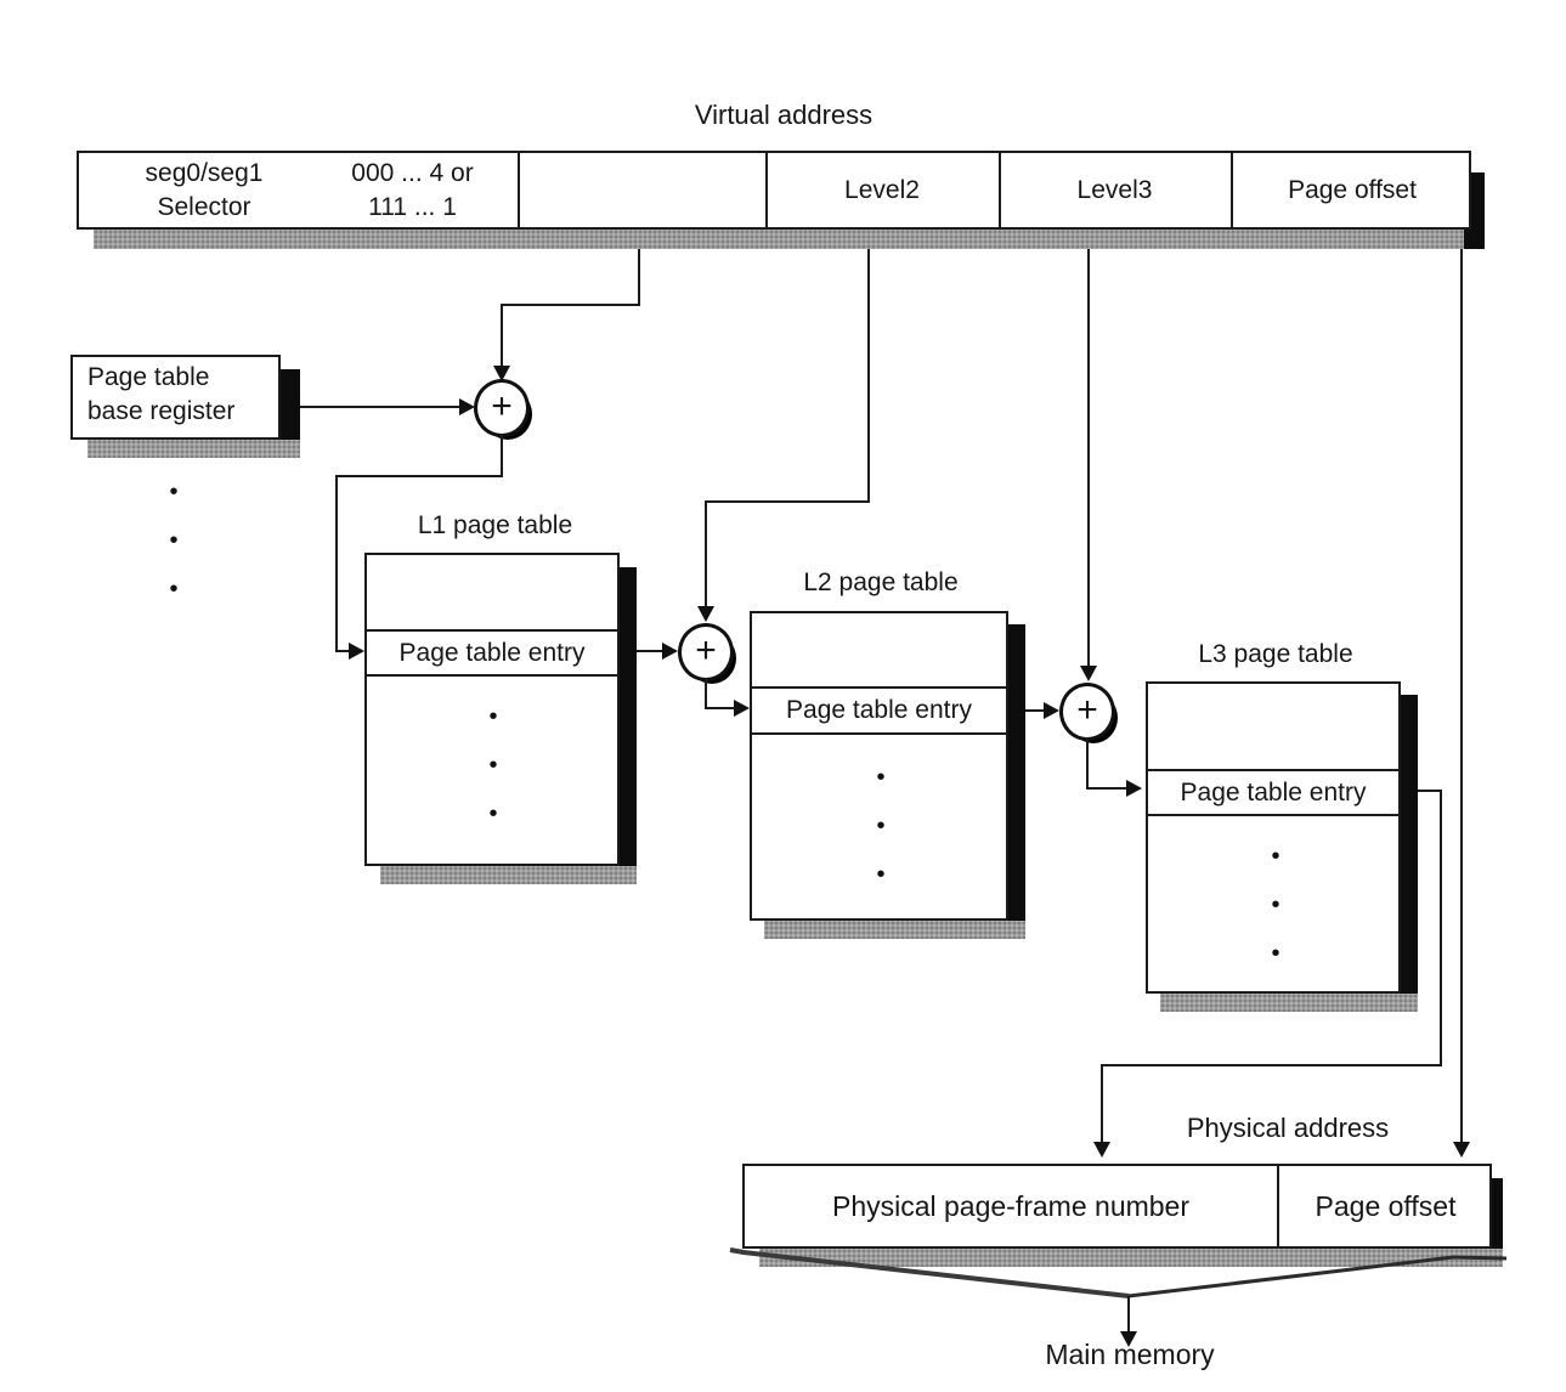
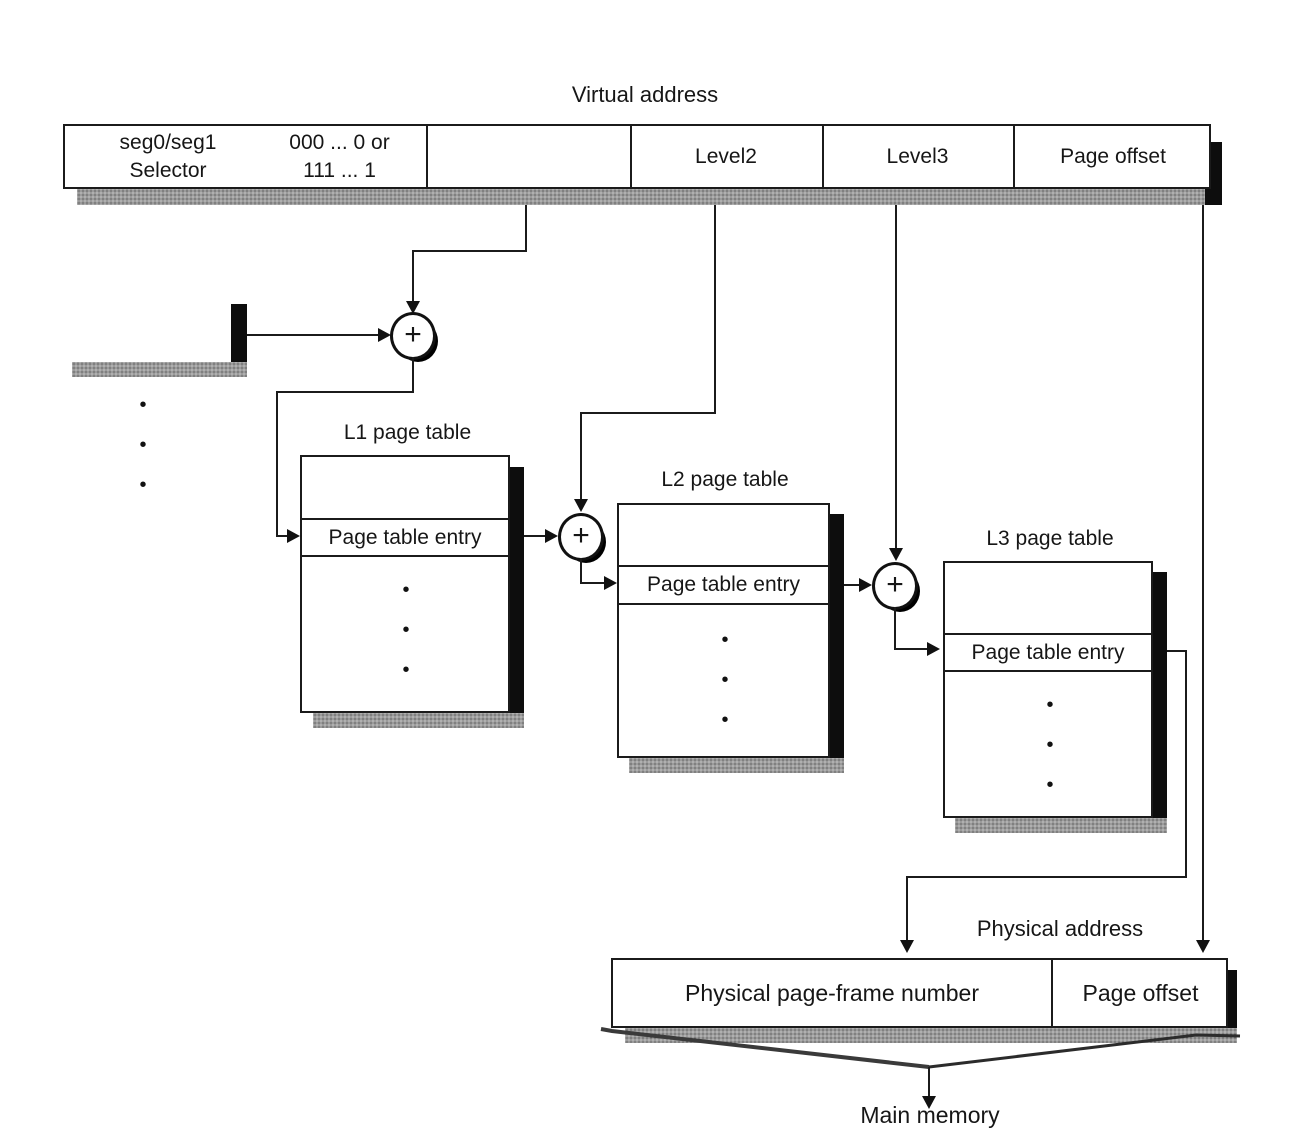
  Virtual address
  seg0/seg1
  Selector
- 000 ... 4 or
+ 000 ... 0 or
  111 ... 1
  Level2
  Level3
  Page offset
- Page table
- base register
  •
  •
  •
  +
  L1 page table
  Page table entry
  •
  •
  •
  +
  L2 page table
  Page table entry
  •
  •
  •
  +
  L3 page table
  Page table entry
  •
  •
  •
  Physical address
  Physical page-frame number
  Page offset
  Main memory
